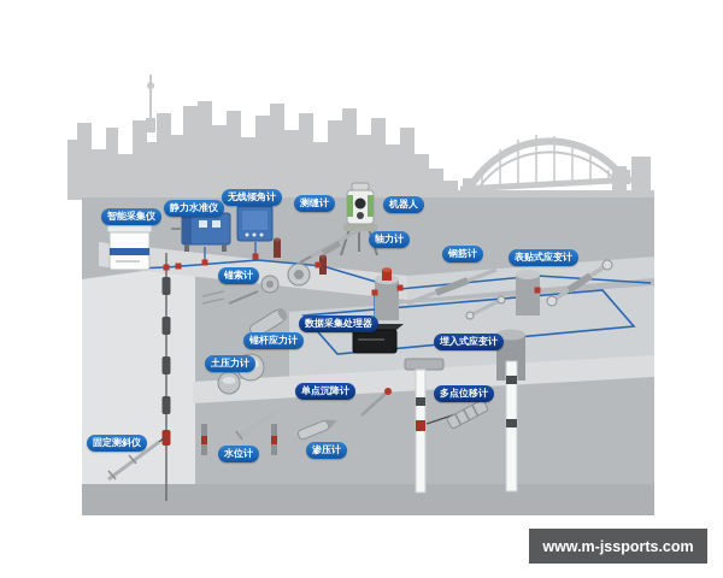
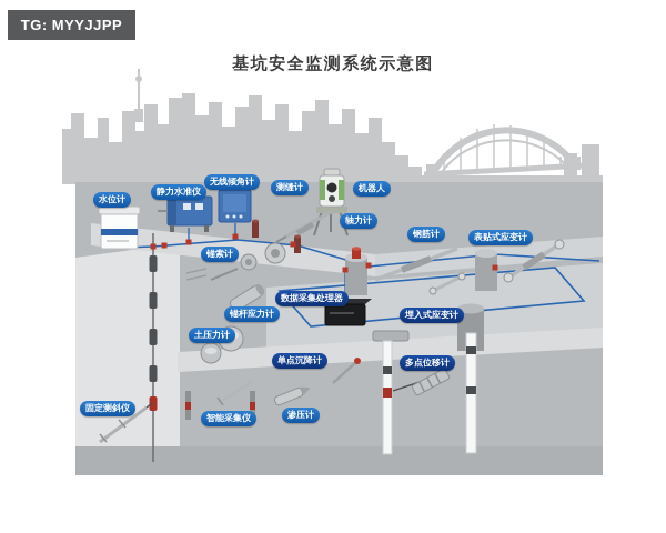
+ TG: MYYJJPP
+ 基坑安全监测系统示意图
- 智能采集仪
+ 水位计
  静力水准仪
  无线倾角计
  测缝计
  机器人
  锚索计
  轴力计
  钢筋计
  表贴式应变计
  数据采集处理器
  锚杆应力计
  土压力计
  埋入式应变计
  单点沉降计
  多点位移计
  固定测斜仪
- 水位计
+ 智能采集仪
  渗压计
- www.m-jssports.com
